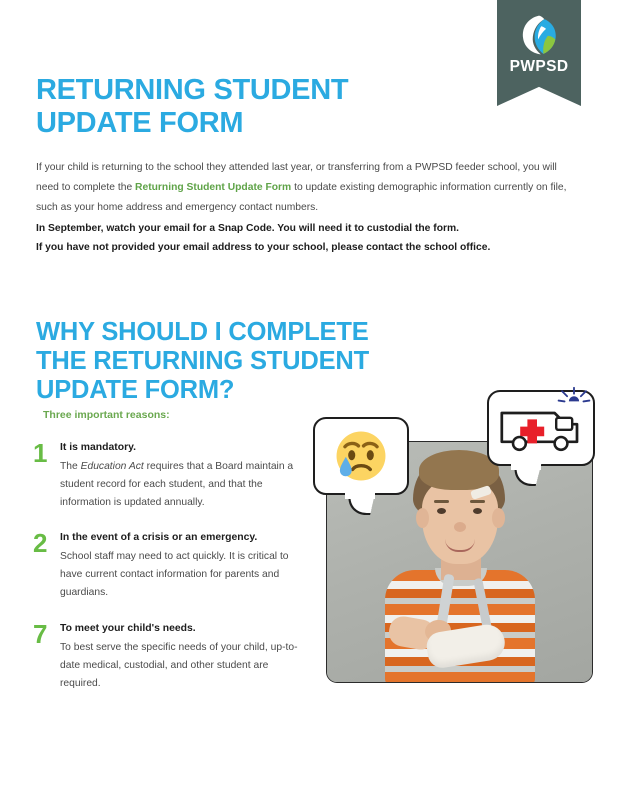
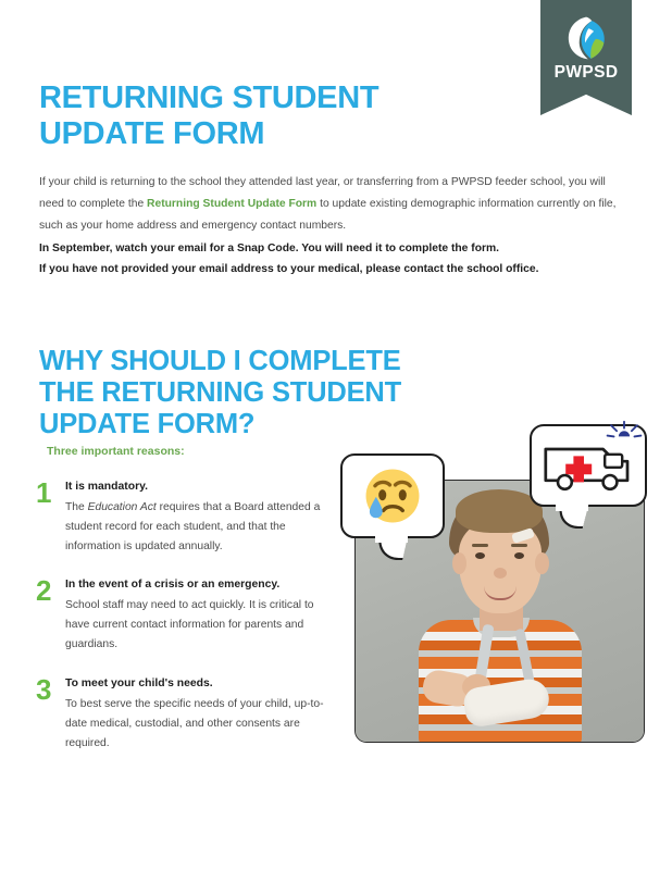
  PWPSD
  RETURNING STUDENT
  UPDATE FORM
  If your child is returning to the school they attended last year, or transferring from a PWPSD feeder school, you will need to complete the Returning Student Update Form to update existing demographic information currently on file, such as your home address and emergency contact numbers.
- In September, watch your email for a Snap Code. You will need it to custodial the form.
+ In September, watch your email for a Snap Code. You will need it to complete the form.
- If you have not provided your email address to your school, please contact the school office.
+ If you have not provided your email address to your medical, please contact the school office.
  WHY SHOULD I COMPLETE
  THE RETURNING STUDENT
  UPDATE FORM?
  Three important reasons:
  1
  It is mandatory.
- The Education Act requires that a Board maintain a student record for each student, and that the information is updated annually.
+ The Education Act requires that a Board attended a student record for each student, and that the information is updated annually.
  2
  In the event of a crisis or an emergency.
  School staff may need to act quickly. It is critical to have current contact information for parents and guardians.
- 7
+ 3
  To meet your child's needs.
- To best serve the specific needs of your child, up-to-date medical, custodial, and other student are required.
+ To best serve the specific needs of your child, up-to-date medical, custodial, and other consents are required.
